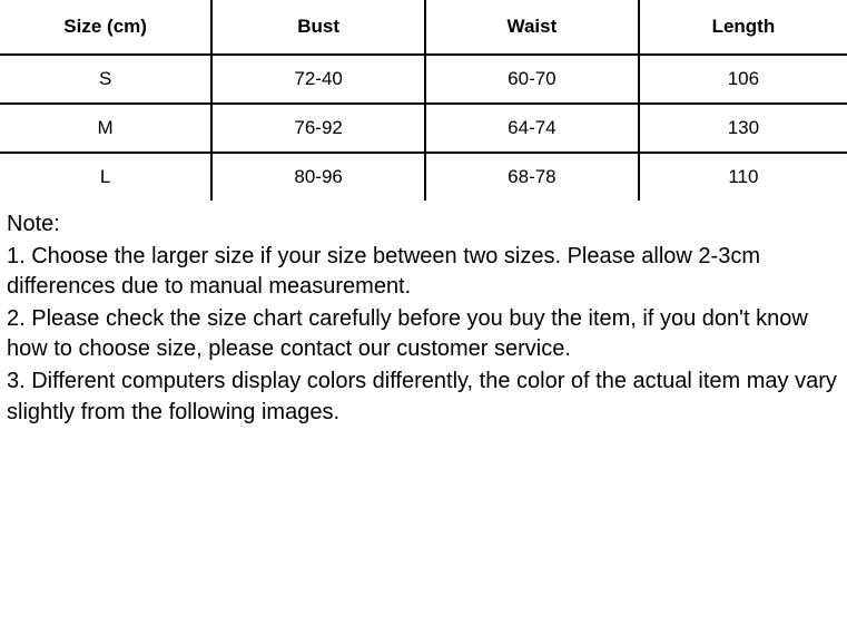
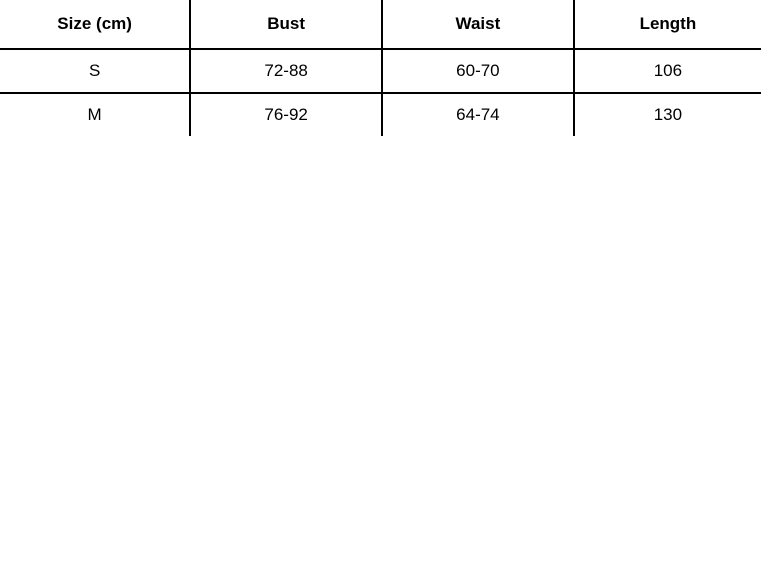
  Size (cm)	Bust	Waist	Length
- S	72-40	60-70	106
+ S	72-88	60-70	106
  M	76-92	64-74	130
- L	80-96	68-78	110
- Note:
- 1. Choose the larger size if your size between two sizes. Please allow 2-3cm differences due to manual measurement.
- 2. Please check the size chart carefully before you buy the item, if you don't know how to choose size, please contact our customer service.
- 3. Different computers display colors differently, the color of the actual item may vary slightly from the following images.
